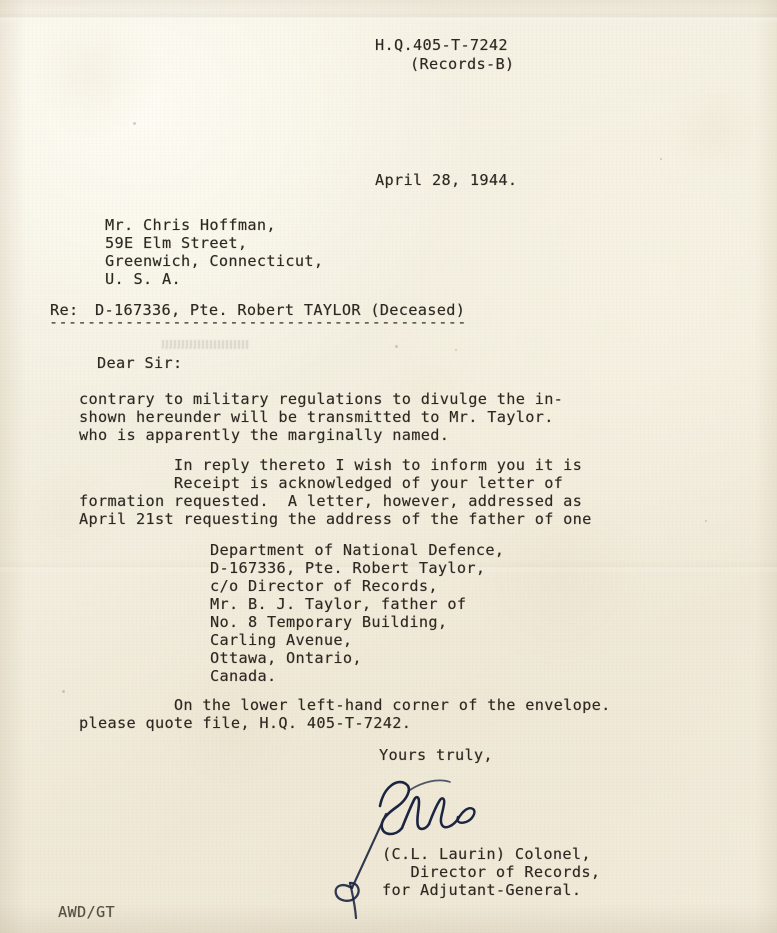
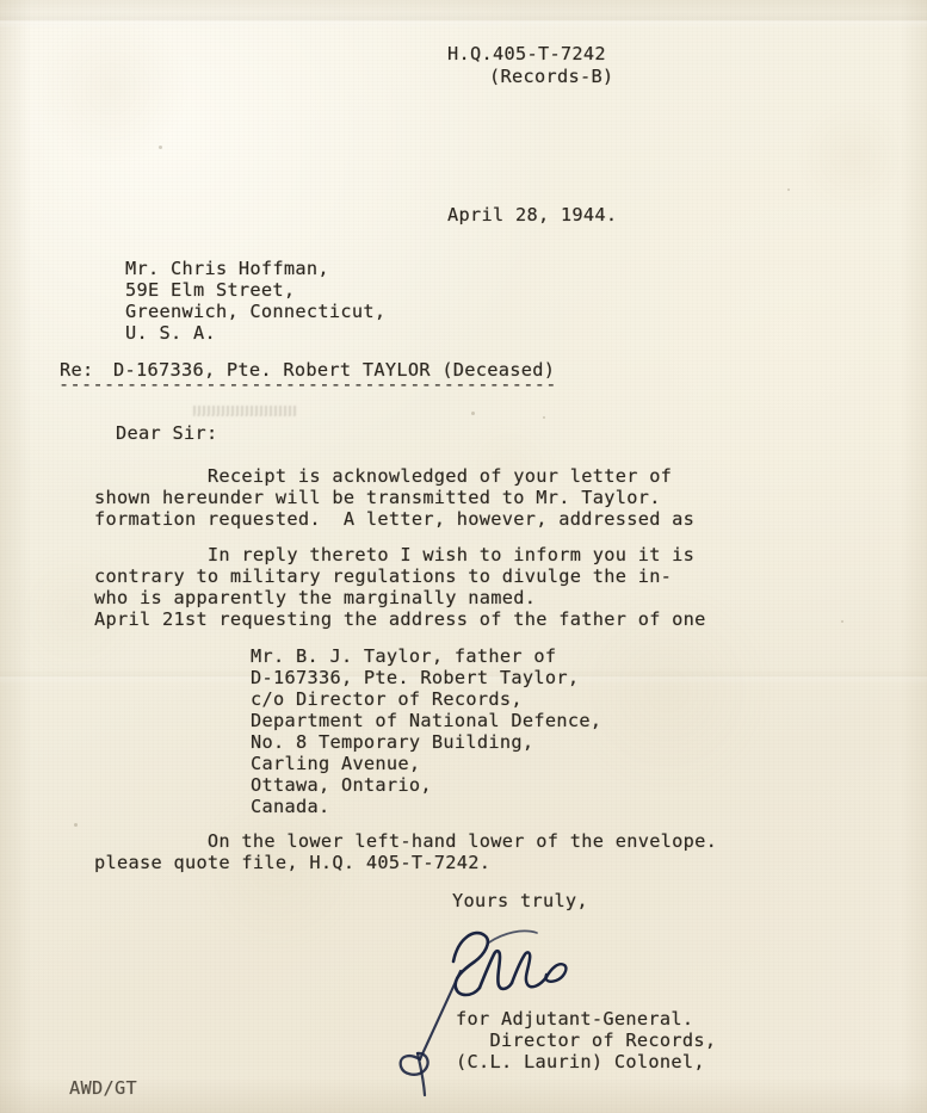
  H.Q.405-T-7242
  (Records-B)
  April 28, 1944.
  Mr. Chris Hoffman,
  59E Elm Street,
  Greenwich, Connecticut,
  U. S. A.
  Re:
  D-167336, Pte. Robert TAYLOR (Deceased)
  --------------------------------------------
  Dear Sir:
- contrary to military regulations to divulge the in-
+ Receipt is acknowledged of your letter of
  shown hereunder will be transmitted to Mr. Taylor.
- who is apparently the marginally named.
+ formation requested. A letter, however, addressed as
  In reply thereto I wish to inform you it is
- Receipt is acknowledged of your letter of
+ contrary to military regulations to divulge the in-
- formation requested. A letter, however, addressed as
+ who is apparently the marginally named.
  April 21st requesting the address of the father of one
- Department of National Defence,
+ Mr. B. J. Taylor, father of
  D-167336, Pte. Robert Taylor,
  c/o Director of Records,
- Mr. B. J. Taylor, father of
+ Department of National Defence,
  No. 8 Temporary Building,
  Carling Avenue,
  Ottawa, Ontario,
  Canada.
- On the lower left-hand corner of the envelope.
+ On the lower left-hand lower of the envelope.
  please quote file, H.Q. 405-T-7242.
  Yours truly,
- (C.L. Laurin) Colonel,
+ for Adjutant-General.
  Director of Records,
- for Adjutant-General.
+ (C.L. Laurin) Colonel,
  AWD/GT
